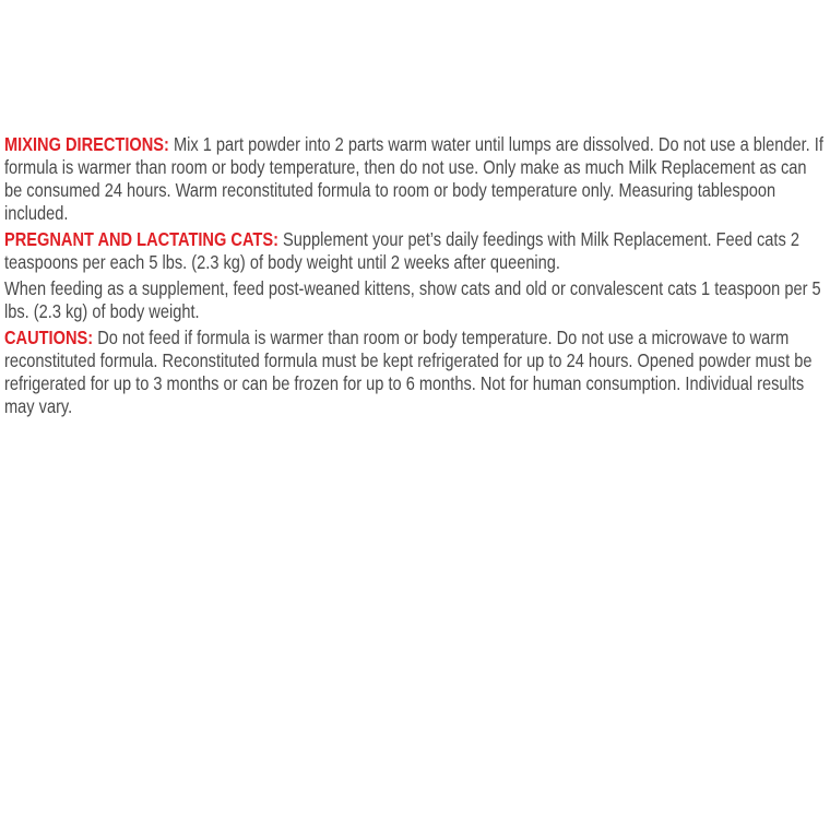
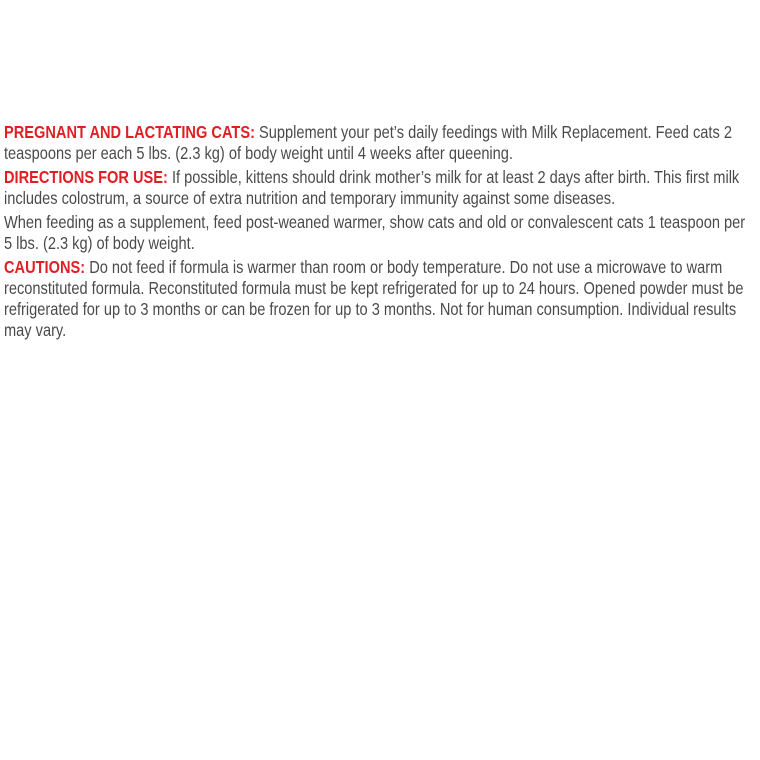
- MIXING DIRECTIONS: Mix 1 part powder into 2 parts warm water until lumps are dissolved. Do not use a blender. If formula is warmer than room or body temperature, then do not use. Only make as much Milk Replacement as can be consumed 24 hours. Warm reconstituted formula to room or body temperature only. Measuring tablespoon included.
- PREGNANT AND LACTATING CATS: Supplement your pet’s daily feedings with Milk Replacement. Feed cats 2 teaspoons per each 5 lbs. (2.3 kg) of body weight until 2 weeks after queening.
+ PREGNANT AND LACTATING CATS: Supplement your pet’s daily feedings with Milk Replacement. Feed cats 2 teaspoons per each 5 lbs. (2.3 kg) of body weight until 4 weeks after queening.
+ DIRECTIONS FOR USE: If possible, kittens should drink mother’s milk for at least 2 days after birth. This first milk includes colostrum, a source of extra nutrition and temporary immunity against some diseases.
- When feeding as a supplement, feed post-weaned kittens, show cats and old or convalescent cats 1 teaspoon per 5 lbs. (2.3 kg) of body weight.
+ When feeding as a supplement, feed post-weaned warmer, show cats and old or convalescent cats 1 teaspoon per 5 lbs. (2.3 kg) of body weight.
- CAUTIONS: Do not feed if formula is warmer than room or body temperature. Do not use a microwave to warm reconstituted formula. Reconstituted formula must be kept refrigerated for up to 24 hours. Opened powder must be refrigerated for up to 3 months or can be frozen for up to 6 months. Not for human consumption. Individual results may vary.
+ CAUTIONS: Do not feed if formula is warmer than room or body temperature. Do not use a microwave to warm reconstituted formula. Reconstituted formula must be kept refrigerated for up to 24 hours. Opened powder must be refrigerated for up to 3 months or can be frozen for up to 3 months. Not for human consumption. Individual results may vary.
